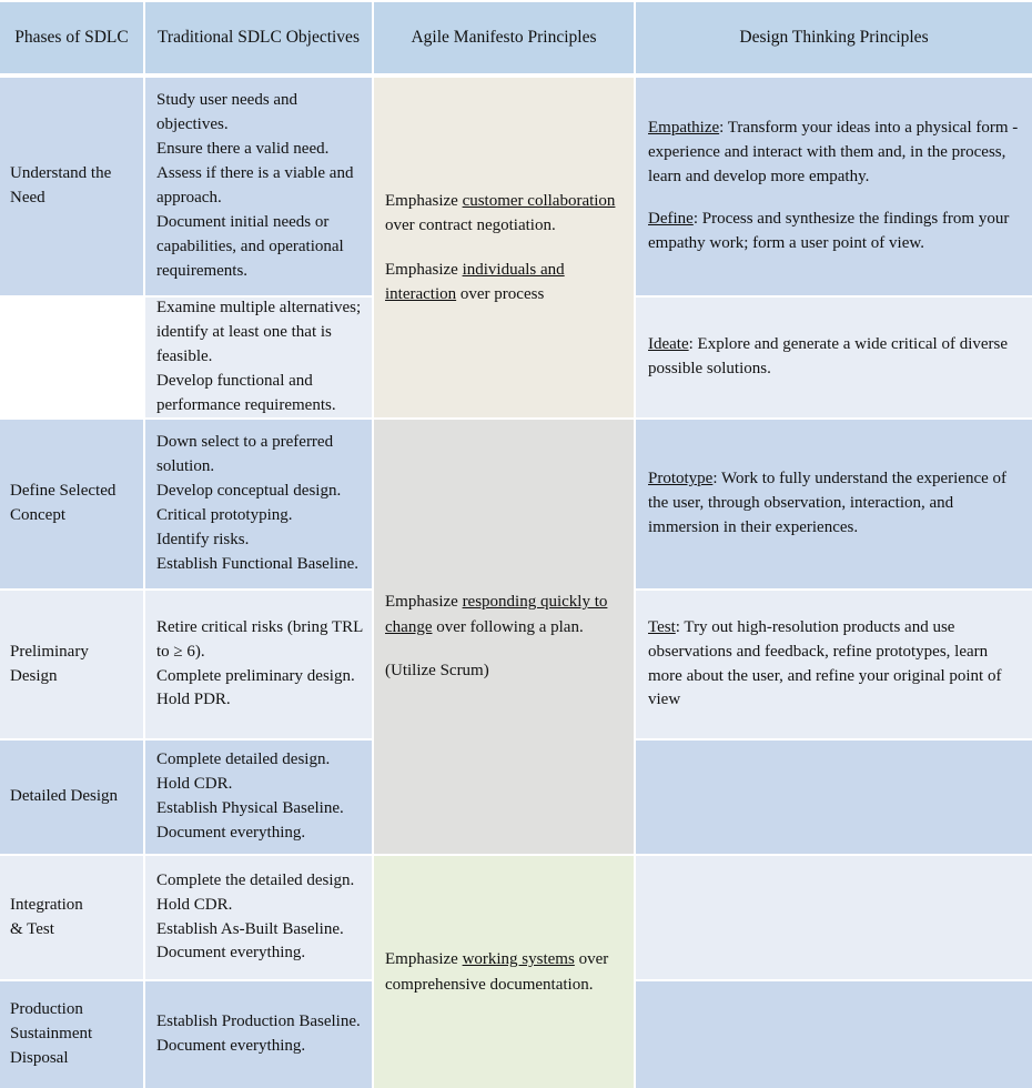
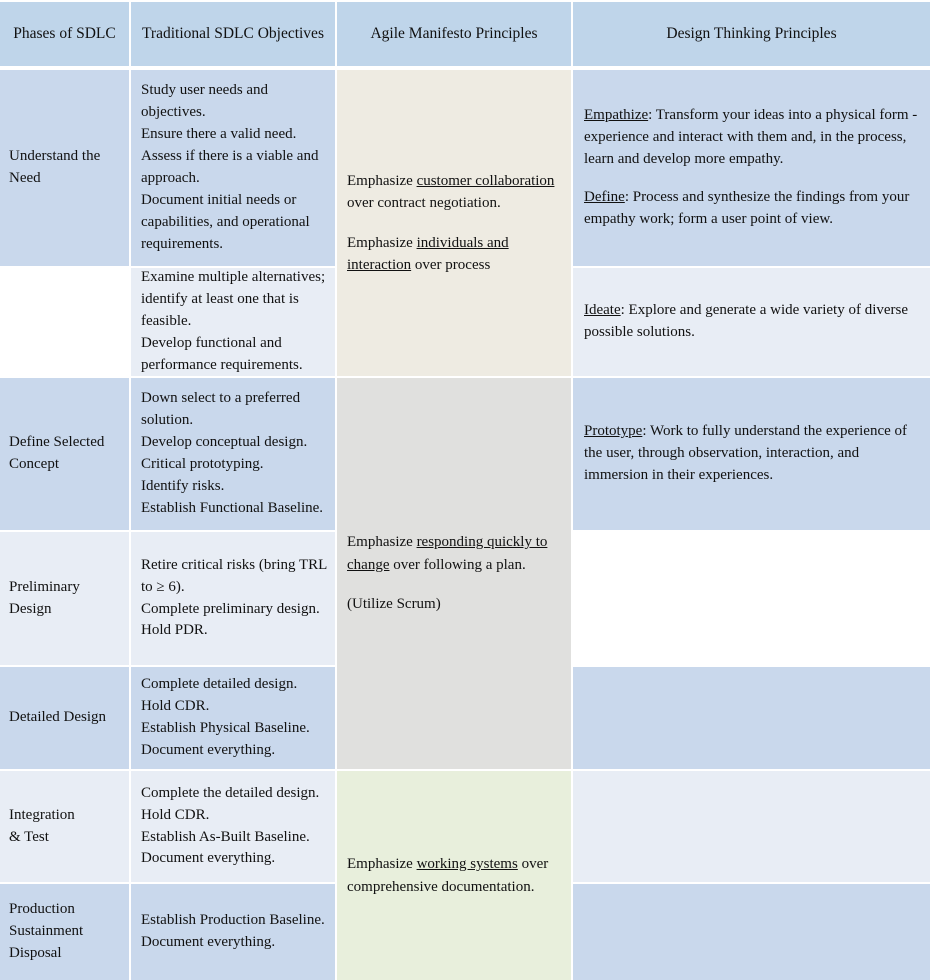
  Phases of SDLC
  Traditional SDLC Objectives
  Agile Manifesto Principles
  Design Thinking Principles
  Understand the
  Need
  Define Selected
  Concept
  Preliminary
  Design
  Detailed Design
  Integration
  & Test
  Production
  Sustainment
  Disposal
  Study user needs and
  objectives.
  Ensure there a valid need.
  Assess if there is a viable and
  approach.
  Document initial needs or
  capabilities, and operational
  requirements.
  Examine multiple alternatives;
  identify at least one that is
  feasible.
  Develop functional and
  performance requirements.
  Down select to a preferred
  solution.
  Develop conceptual design.
  Critical prototyping.
  Identify risks.
  Establish Functional Baseline.
  Retire critical risks (bring TRL
  to ≥ 6).
  Complete preliminary design.
  Hold PDR.
  Complete detailed design.
  Hold CDR.
  Establish Physical Baseline.
  Document everything.
  Complete the detailed design.
  Hold CDR.
  Establish As-Built Baseline.
  Document everything.
  Establish Production Baseline.
  Document everything.
  Emphasize customer collaboration over contract negotiation.
  Emphasize individuals and interaction over process
  Emphasize responding quickly to change over following a plan.
  (Utilize Scrum)
  Emphasize working systems over comprehensive documentation.
  Empathize: Transform your ideas into a physical form - experience and interact with them and, in the process, learn and develop more empathy.
  Define: Process and synthesize the findings from your empathy work; form a user point of view.
- Ideate: Explore and generate a wide critical of diverse possible solutions.
+ Ideate: Explore and generate a wide variety of diverse possible solutions.
  Prototype: Work to fully understand the experience of the user, through observation, interaction, and immersion in their experiences.
- Test: Try out high-resolution products and use observations and feedback, refine prototypes, learn more about the user, and refine your original point of view
